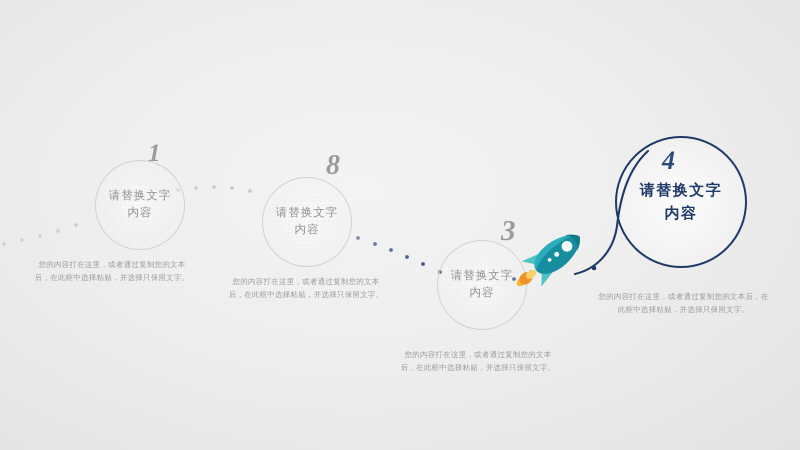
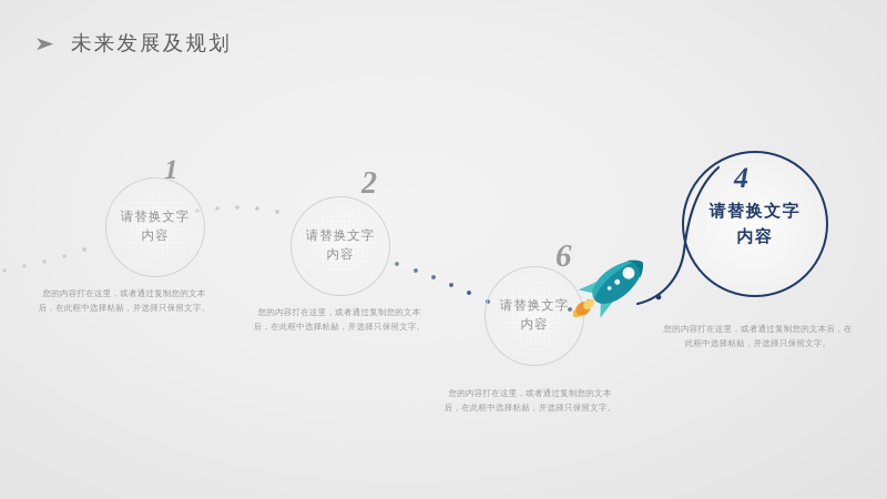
+ 未来发展及规划
  请替换文字
  内容
  1
  您的内容打在这里，或者通过复制您的文本后，在此框中选择粘贴，并选择只保留文字。
  请替换文字
  内容
- 8
+ 2
  您的内容打在这里，或者通过复制您的文本后，在此框中选择粘贴，并选择只保留文字。
  请替换文字
  内容
- 3
+ 6
  您的内容打在这里，或者通过复制您的文本后，在此框中选择粘贴，并选择只保留文字。
  请替换文字
  内容
  4
  您的内容打在这里，或者通过复制您的文本后，在此框中选择粘贴，并选择只保留文字。
